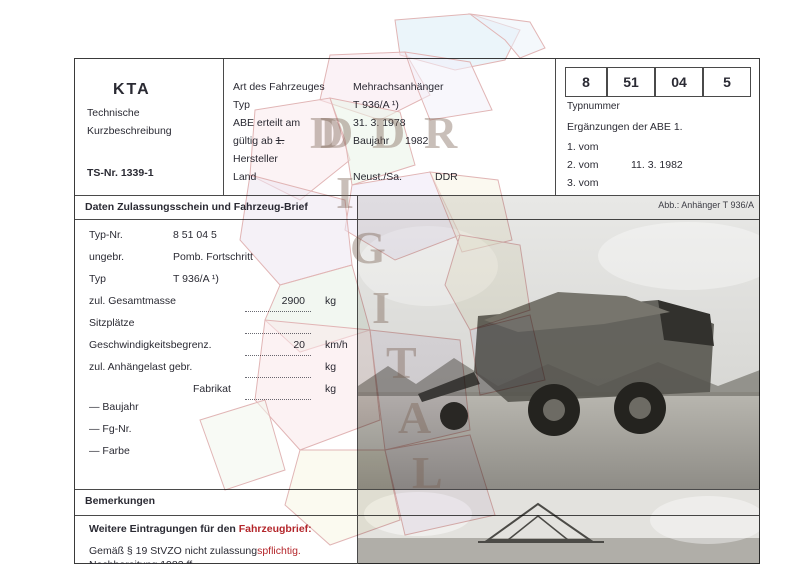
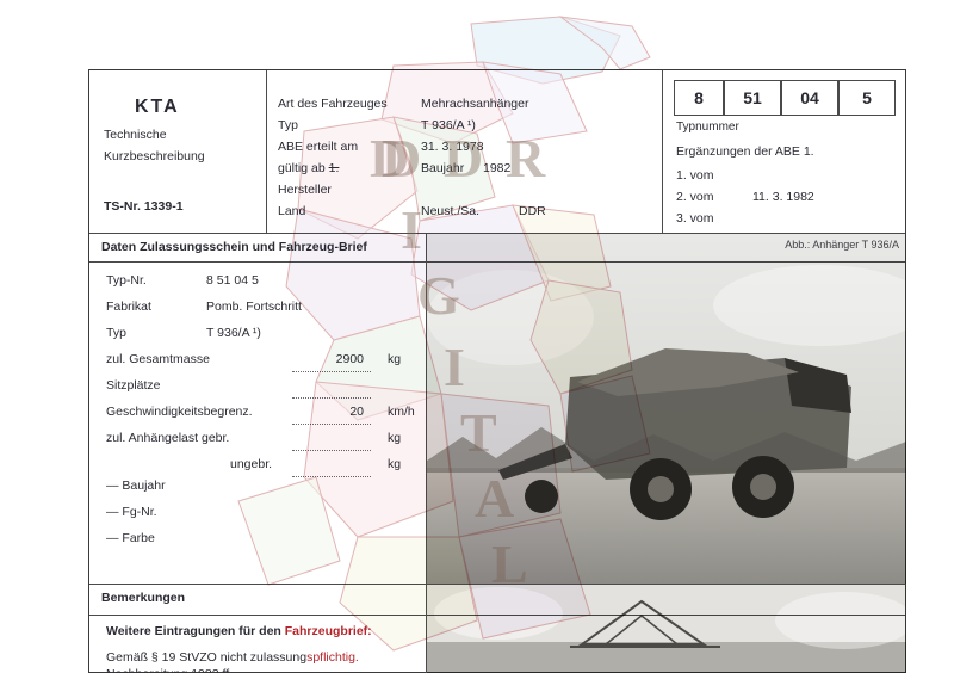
  KTA
  Technische
  Kurzbeschreibung
  TS-Nr. 1339-1
  Art des Fahrzeuges
  Mehrachsanhänger
  Typ
  T 936/A ¹)
  ABE erteilt am
  31. 3. 1978
  gültig ab 1.
  Baujahr
  1982
  Hersteller
  Land
  Neust./Sa.
  DDR
  8
  51
  04
  5
  Typnummer
  Ergänzungen der ABE 1.
  1. vom
  2. vom
  11. 3. 1982
  3. vom
  Daten Zulassungsschein und Fahrzeug-Brief
  Typ-Nr.
  8 51 04 5
- ungebr.
+ Fabrikat
  Pomb. Fortschritt
  Typ
  T 936/A ¹)
  zul. Gesamtmasse
  2900
  kg
  Sitzplätze
  Geschwindigkeitsbegrenz.
  20
  km/h
  zul. Anhängelast gebr.
  kg
- Fabrikat
+ ungebr.
  kg
  — Baujahr
  — Fg-Nr.
  — Farbe
  Abb.: Anhänger T 936/A
  Bemerkungen
  Weitere Eintragungen für den Fahrzeugbrief:
  Gemäß § 19 StVZO nicht zulassungspflichtig.
  D
  I
  G
  I
  T
  A
  L
  D
  D
  R
